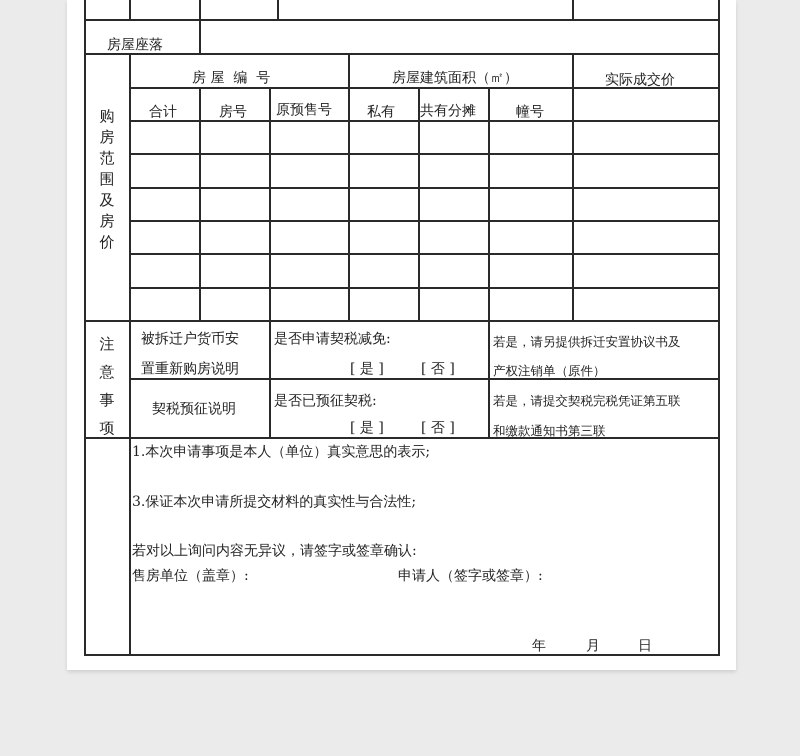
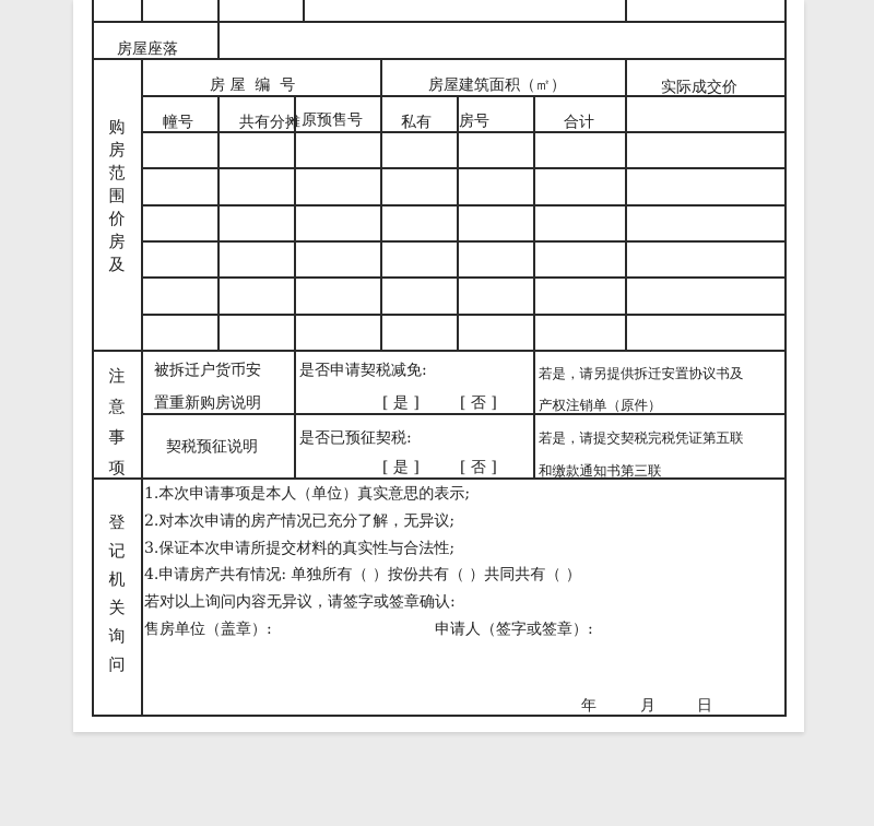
  房屋座落
  购
  房
  范
  围
- 及
+ 价
  房
- 价
+ 及
  房 屋 编 号
  房屋建筑面积（㎡）
  实际成交价
- 合计
+ 幢号
- 房号
+ 共有分摊
  原预售号
  私有
- 共有分摊
+ 房号
- 幢号
+ 合计
  注
  意
  事
  项
  被拆迁户货币安
  置重新购房说明
  是否申请契税减免:
  [ 是 ]
  [ 否 ]
  若是，请另提供拆迁安置协议书及
  产权注销单（原件）
  契税预征说明
  是否已预征契税:
  [ 是 ]
  [ 否 ]
  若是，请提交契税完税凭证第五联
  和缴款通知书第三联
+ 登
+ 记
+ 机
+ 关
+ 询
+ 问
  1.本次申请事项是本人（单位）真实意思的表示;
+ 2.对本次申请的房产情况已充分了解，无异议;
  3.保证本次申请所提交材料的真实性与合法性;
+ 4.申请房产共有情况: 单独所有（ ）按份共有（ ）共同共有（ ）
  若对以上询问内容无异议，请签字或签章确认:
  售房单位（盖章）:
  申请人（签字或签章）:
  年
  月
  日
